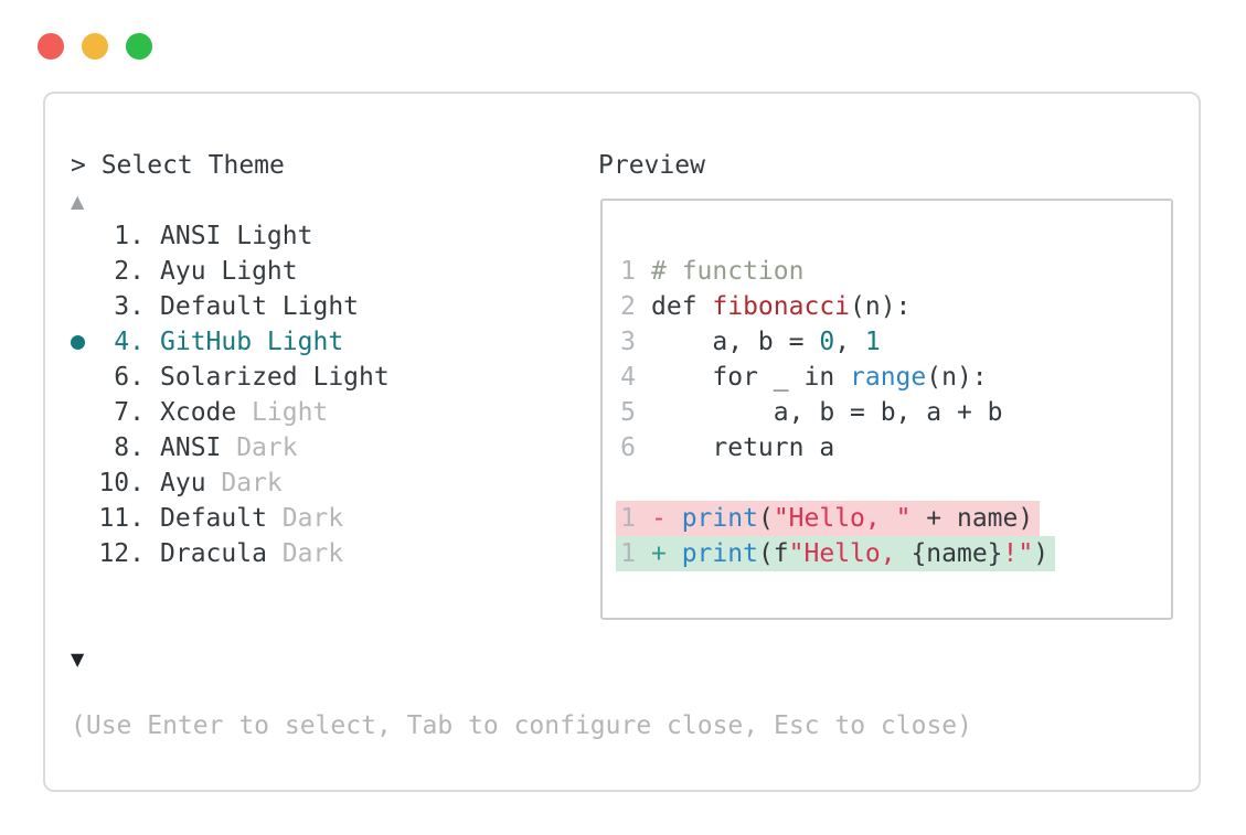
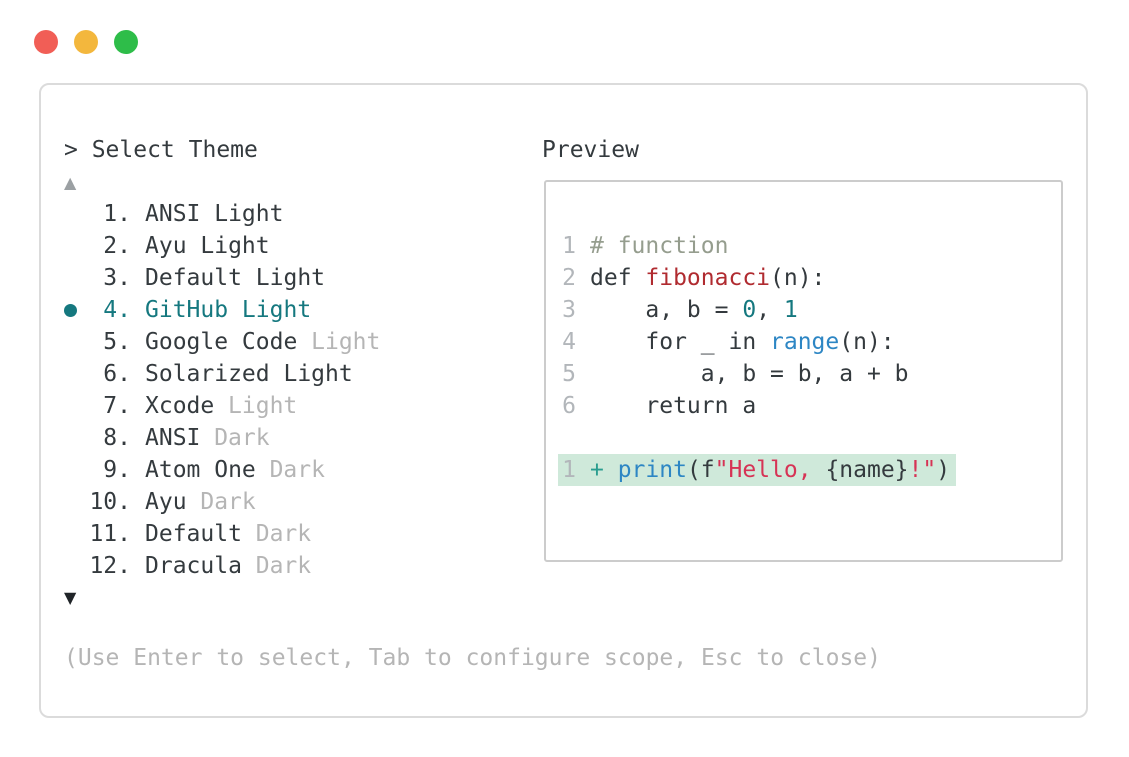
  > Select Theme
  Preview
  ▲
  1.
  ANSI Light
  2.
  Ayu Light
  3.
  Default Light
  4.
  GitHub Light
+ 5.
+ Google Code Light
  6.
  Solarized Light
  7.
  Xcode Light
  8.
  ANSI Dark
+ 9.
+ Atom One Dark
  10.
  Ayu Dark
  11.
  Default Dark
  12.
  Dracula Dark
  ▼
  1 # function
  2 def fibonacci(n):
  3 a, b = 0, 1
  4 for _ in range(n):
  5 a, b = b, a + b
  6 return a
- 1 - print("Hello, " + name)
  1 + print(f"Hello, {name}!")
- (Use Enter to select, Tab to configure close, Esc to close)
+ (Use Enter to select, Tab to configure scope, Esc to close)
